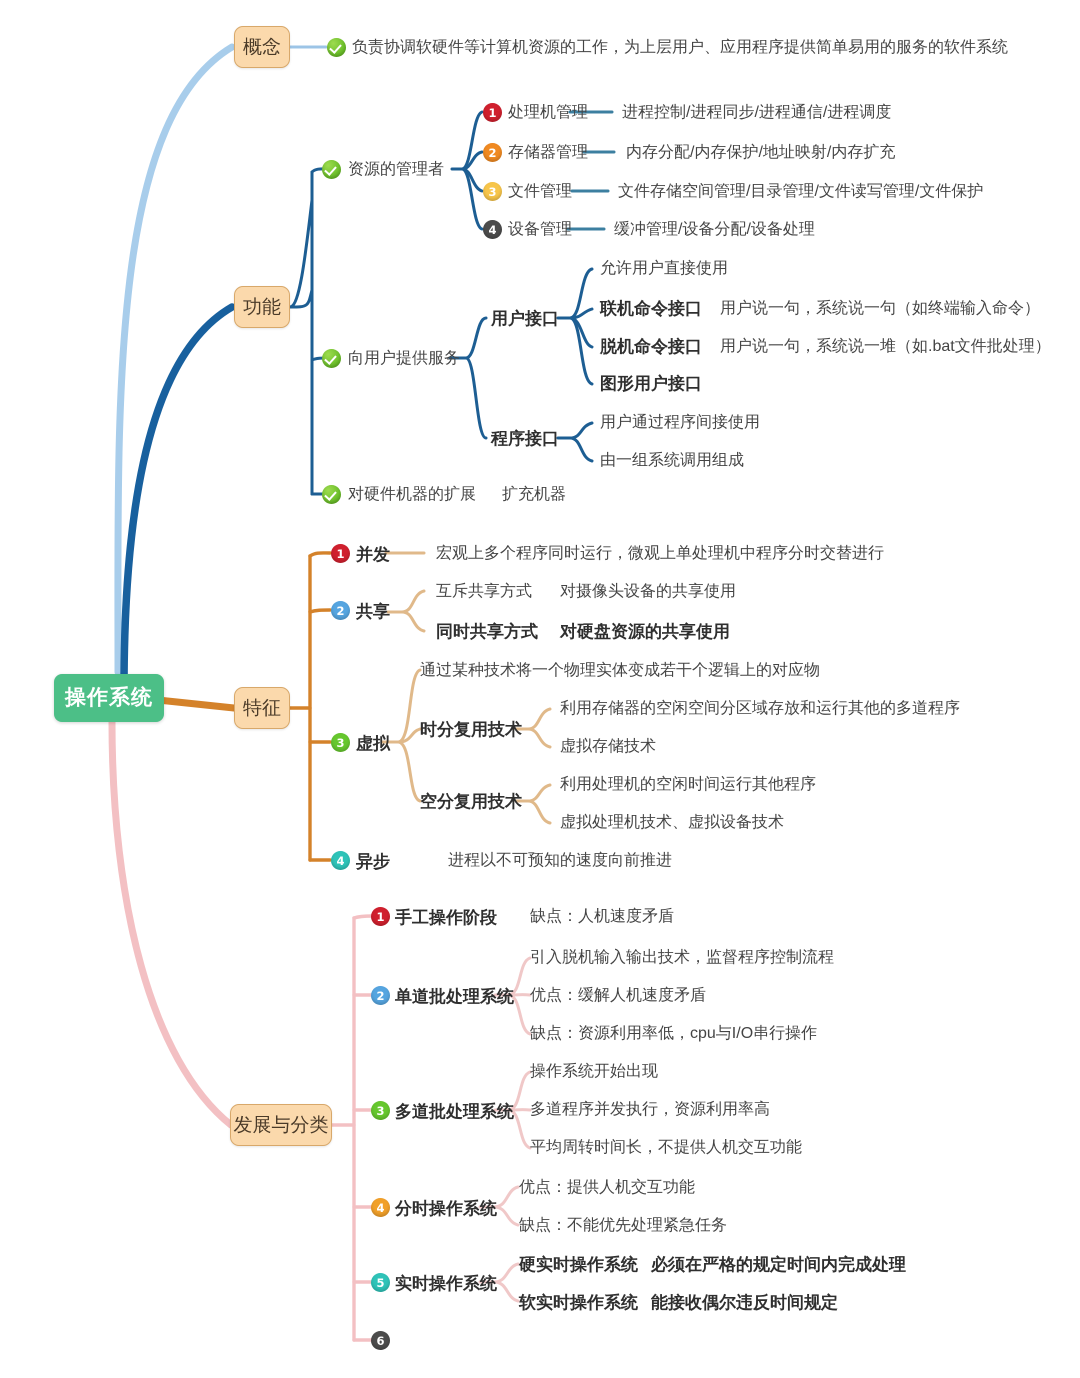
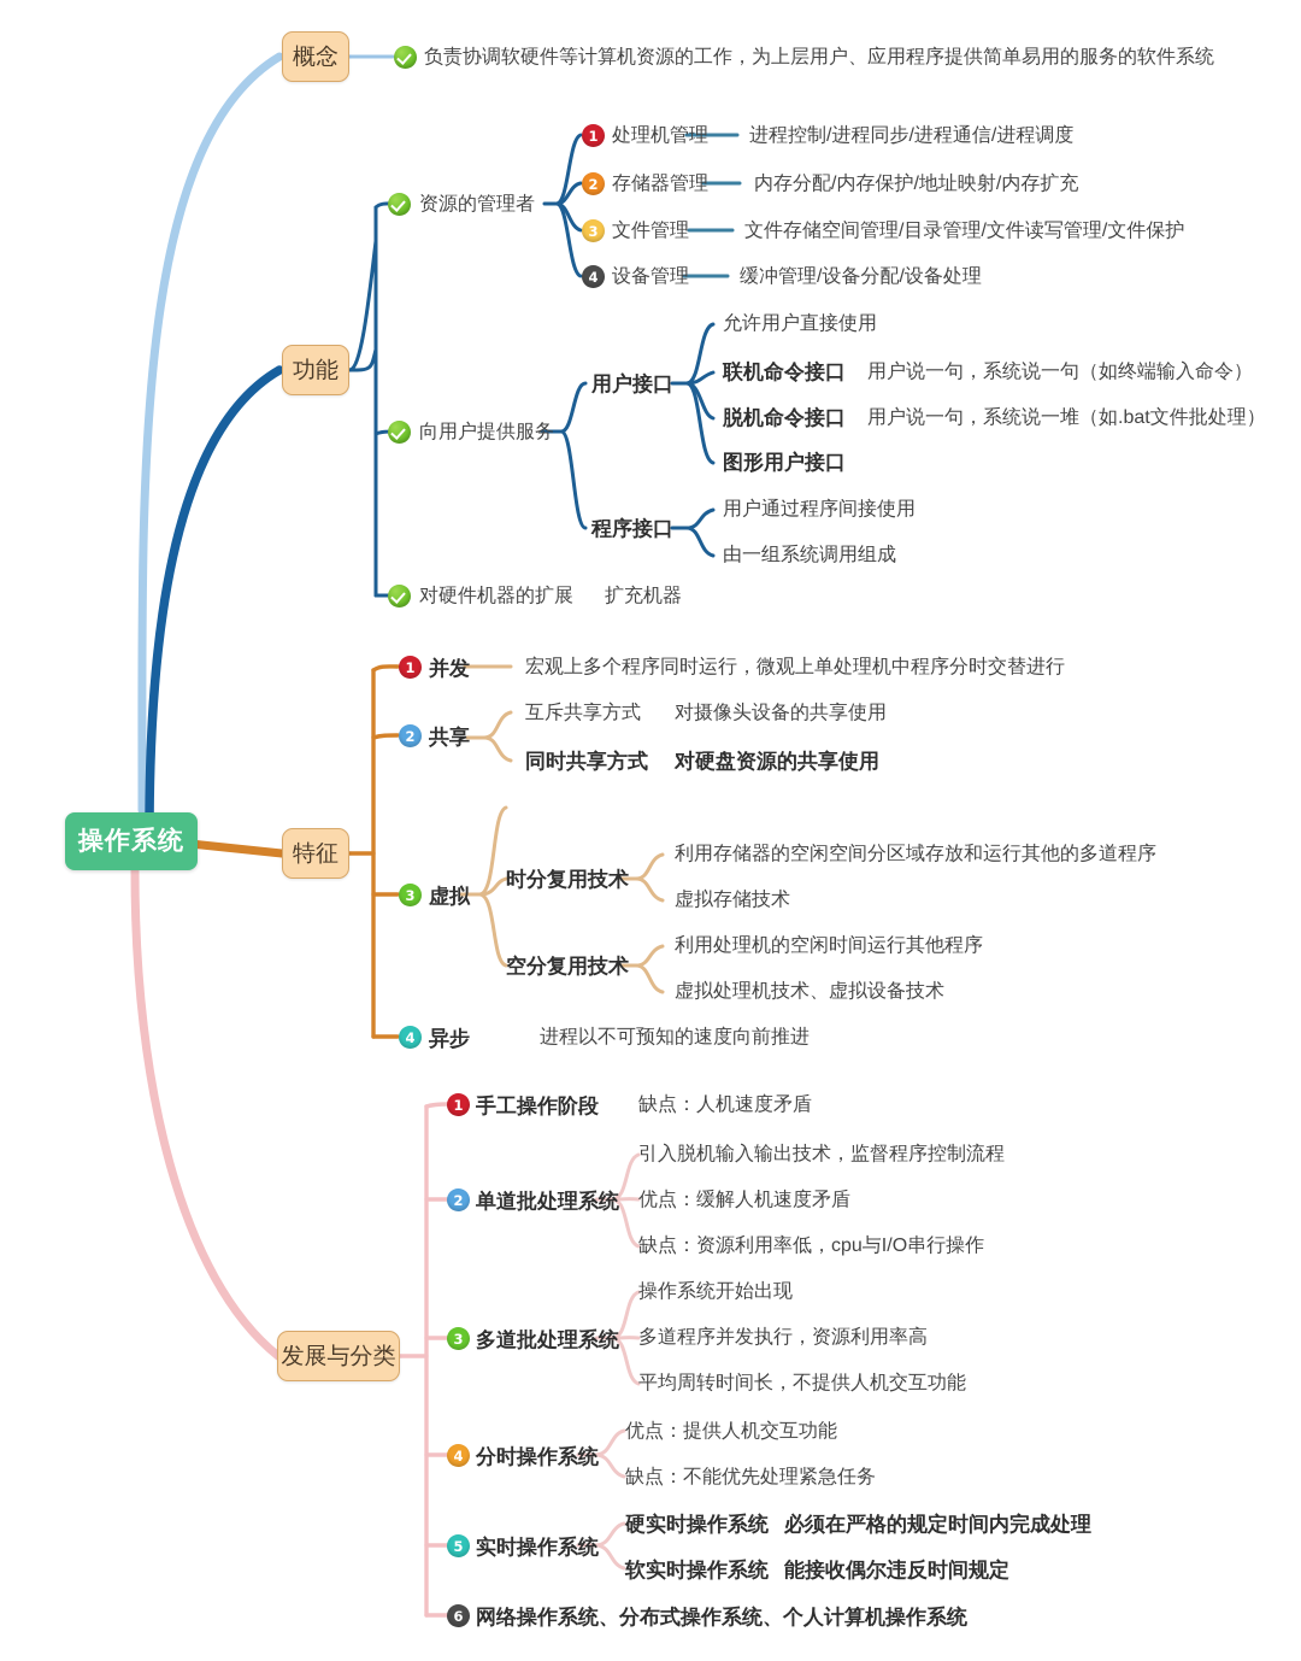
  操作系统
  概念
  功能
  特征
  发展与分类
  负责协调软硬件等计算机资源的工作，为上层用户、应用程序提供简单易用的服务的软件系统
  资源的管理者
  1
  处理机管理
  进程控制/进程同步/进程通信/进程调度
  2
  存储器管理
  内存分配/内存保护/地址映射/内存扩充
  3
  文件管理
  文件存储空间管理/目录管理/文件读写管理/文件保护
  4
  设备管理
  缓冲管理/设备分配/设备处理
  向用户提供服务
  用户接口
  允许用户直接使用
  联机命令接口
  用户说一句，系统说一句（如终端输入命令）
  脱机命令接口
  用户说一句，系统说一堆（如.bat文件批处理）
  图形用户接口
  程序接口
  用户通过程序间接使用
  由一组系统调用组成
  对硬件机器的扩展
  扩充机器
  1
  并发
  宏观上多个程序同时运行，微观上单处理机中程序分时交替进行
  2
  共享
  互斥共享方式
  对摄像头设备的共享使用
  同时共享方式
  对硬盘资源的共享使用
  3
  虚拟
- 通过某种技术将一个物理实体变成若干个逻辑上的对应物
  时分复用技术
  利用存储器的空闲空间分区域存放和运行其他的多道程序
  虚拟存储技术
  空分复用技术
  利用处理机的空闲时间运行其他程序
  虚拟处理机技术、虚拟设备技术
  4
  异步
  进程以不可预知的速度向前推进
  1
  手工操作阶段
  缺点：人机速度矛盾
  2
  单道批处理系统
  引入脱机输入输出技术，监督程序控制流程
  优点：缓解人机速度矛盾
  缺点：资源利用率低，cpu与I/O串行操作
  3
  多道批处理系统
  操作系统开始出现
  多道程序并发执行，资源利用率高
  平均周转时间长，不提供人机交互功能
  4
  分时操作系统
  优点：提供人机交互功能
  缺点：不能优先处理紧急任务
  5
  实时操作系统
  硬实时操作系统
  必须在严格的规定时间内完成处理
  软实时操作系统
  能接收偶尔违反时间规定
  6
+ 网络操作系统、分布式操作系统、个人计算机操作系统
